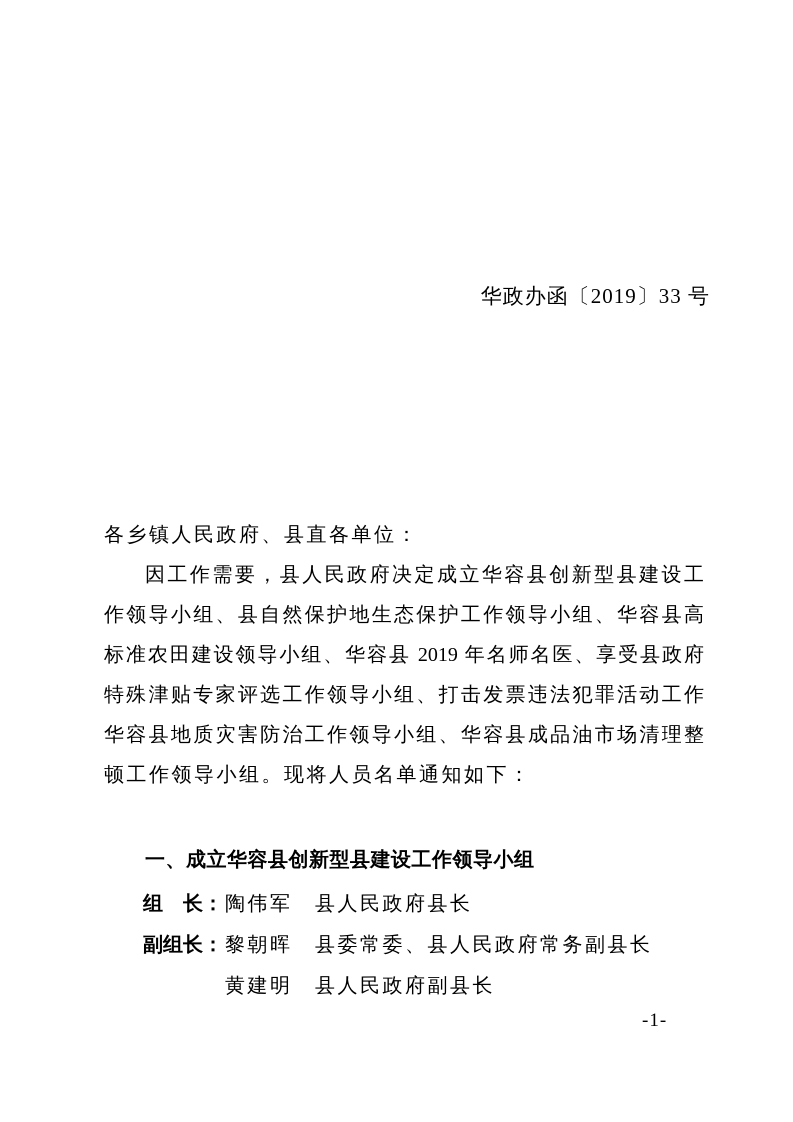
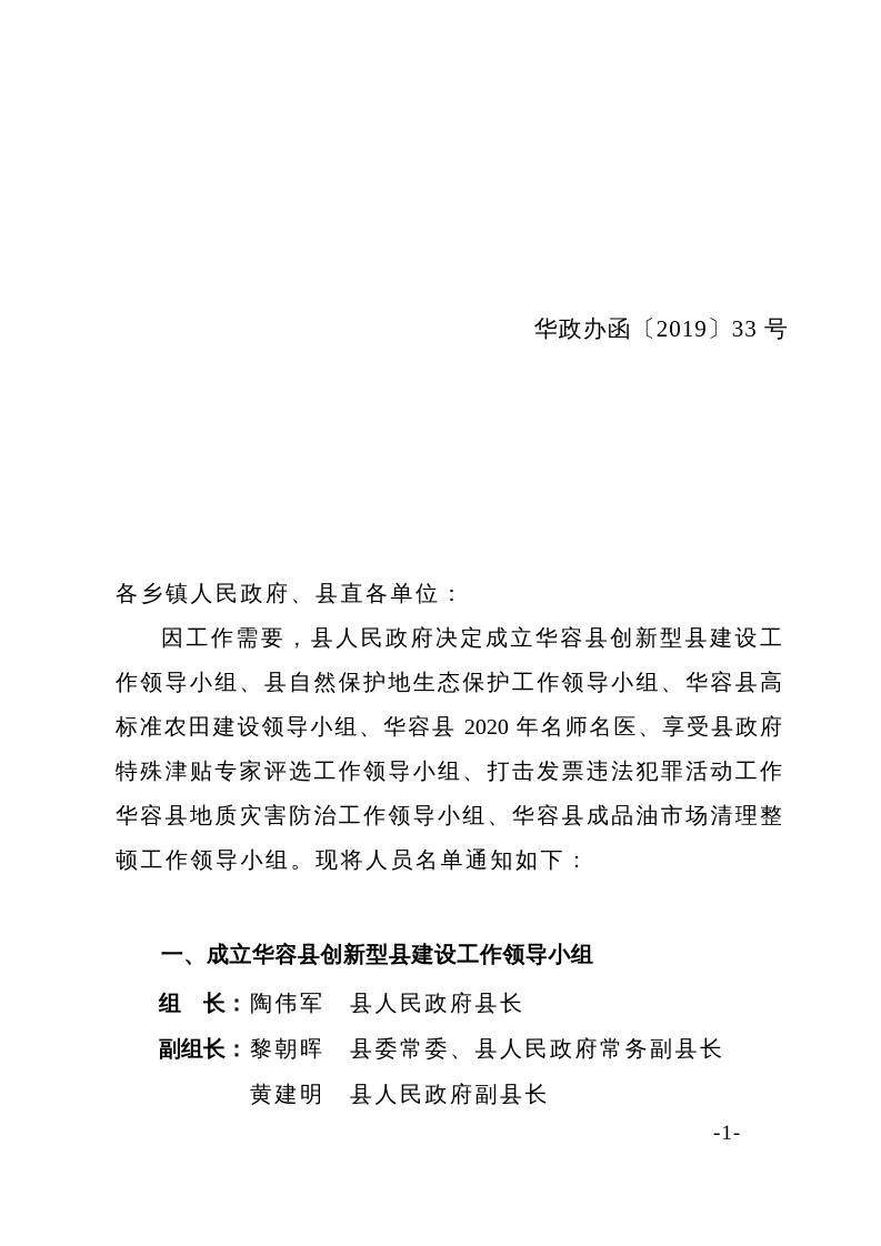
  华政办函〔2019〕33 号
  各乡镇人民政府、县直各单位：
  因工作需要，县人民政府决定成立华容县创新型县建设工
  作领导小组、县自然保护地生态保护工作领导小组、华容县高
- 标准农田建设领导小组、华容县 2019 年名师名医、享受县政府
+ 标准农田建设领导小组、华容县 2020 年名师名医、享受县政府
  特殊津贴专家评选工作领导小组、打击发票违法犯罪活动工作
  华容县地质灾害防治工作领导小组、华容县成品油市场清理整
  顿工作领导小组。现将人员名单通知如下：
  一、成立华容县创新型县建设工作领导小组
  组 长：陶伟军 县人民政府县长
  副组长：黎朝晖 县委常委、县人民政府常务副县长
  黄建明 县人民政府副县长
  -1-
